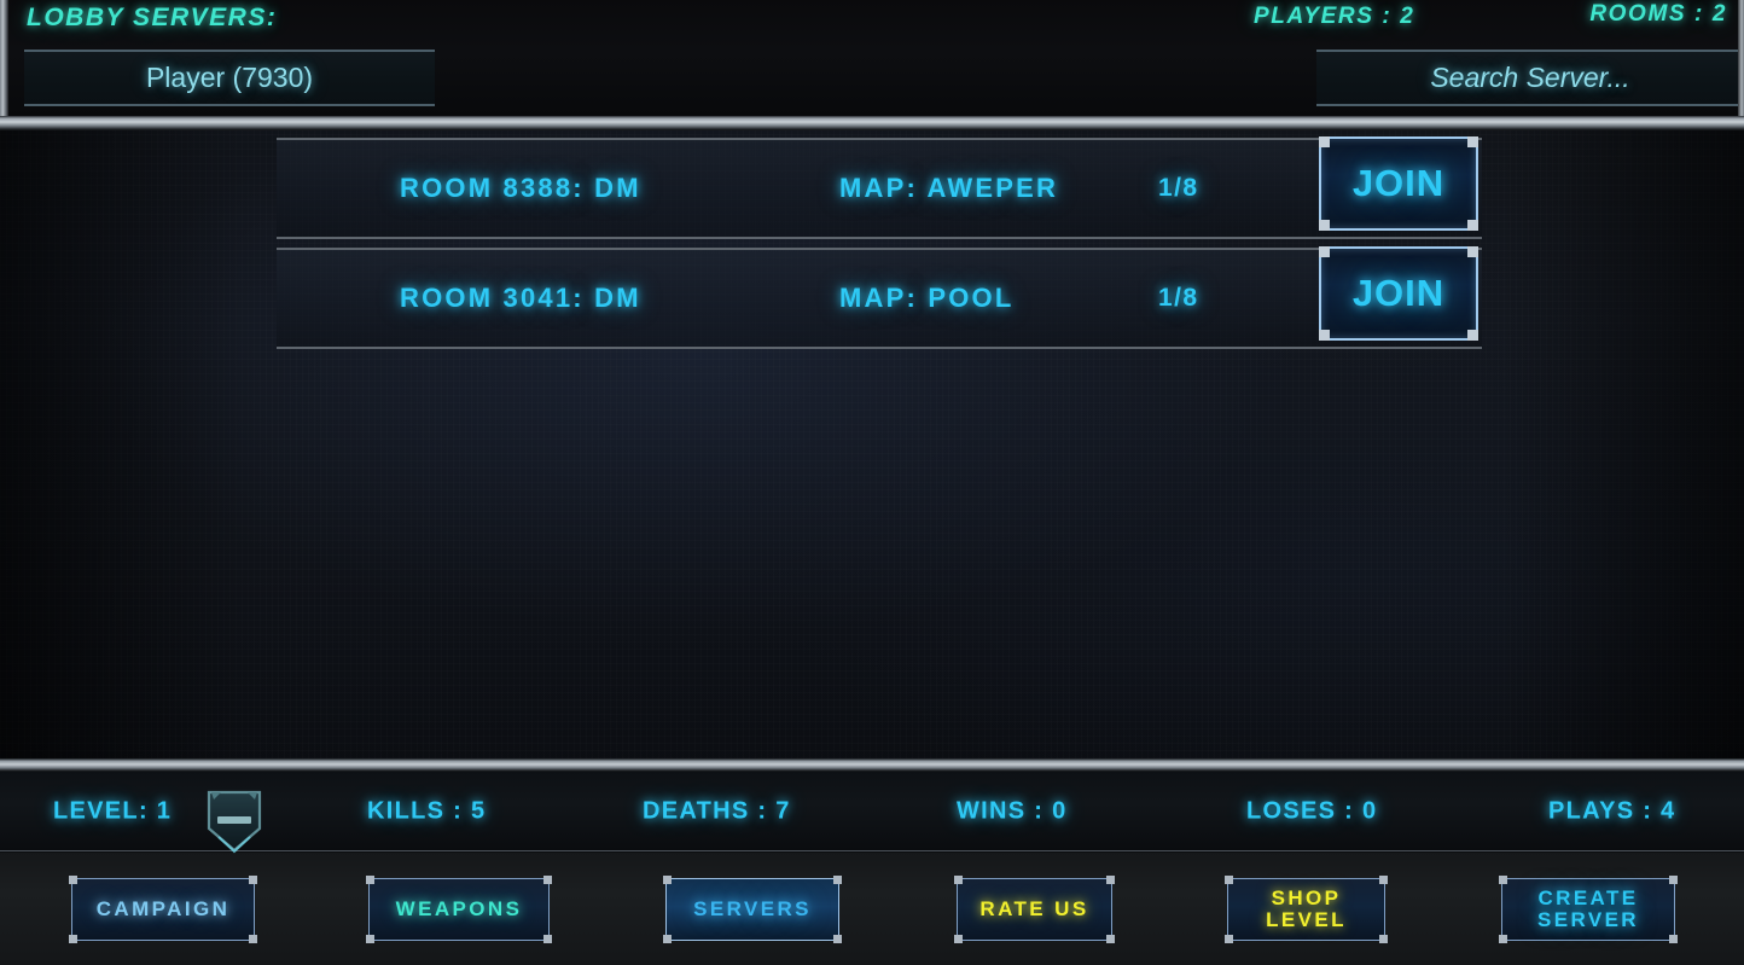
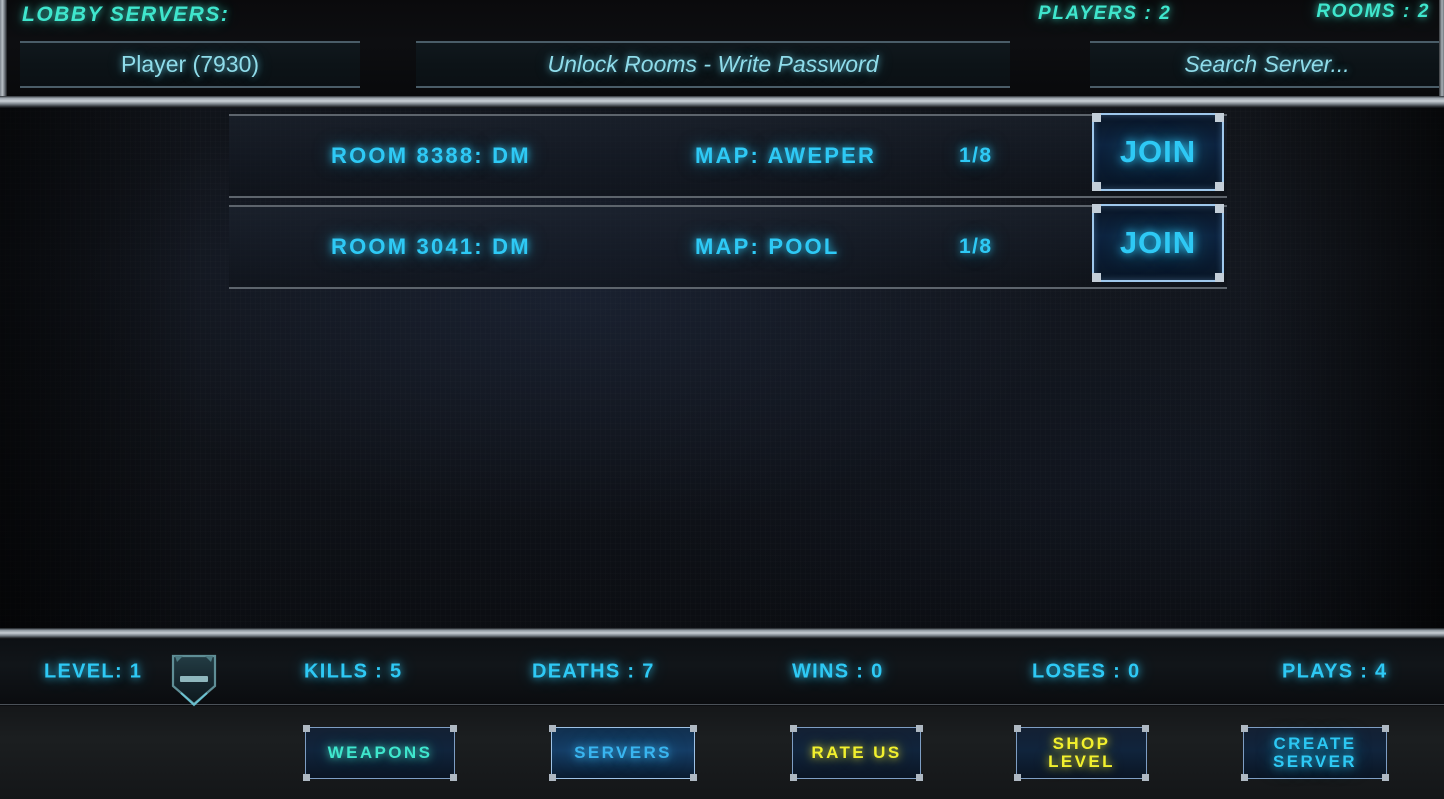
  LOBBY SERVERS:
  PLAYERS : 2
  ROOMS : 2
  Player (7930)
+ Unlock Rooms - Write Password
  Search Server...
  LEVEL: 1
  KILLS : 5
  DEATHS : 7
  WINS : 0
  LOSES : 0
  PLAYS : 4
- CAMPAIGN
  WEAPONS
  SERVERS
  RATE US
  SHOP
  LEVEL
  CREATE
  SERVER
